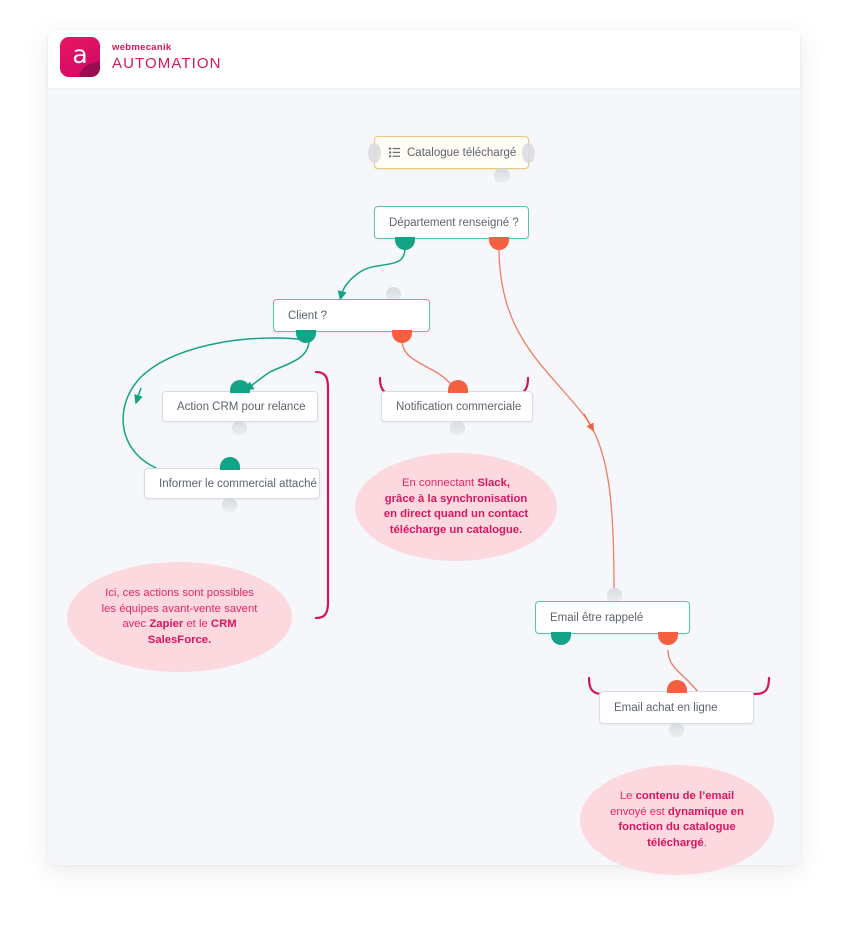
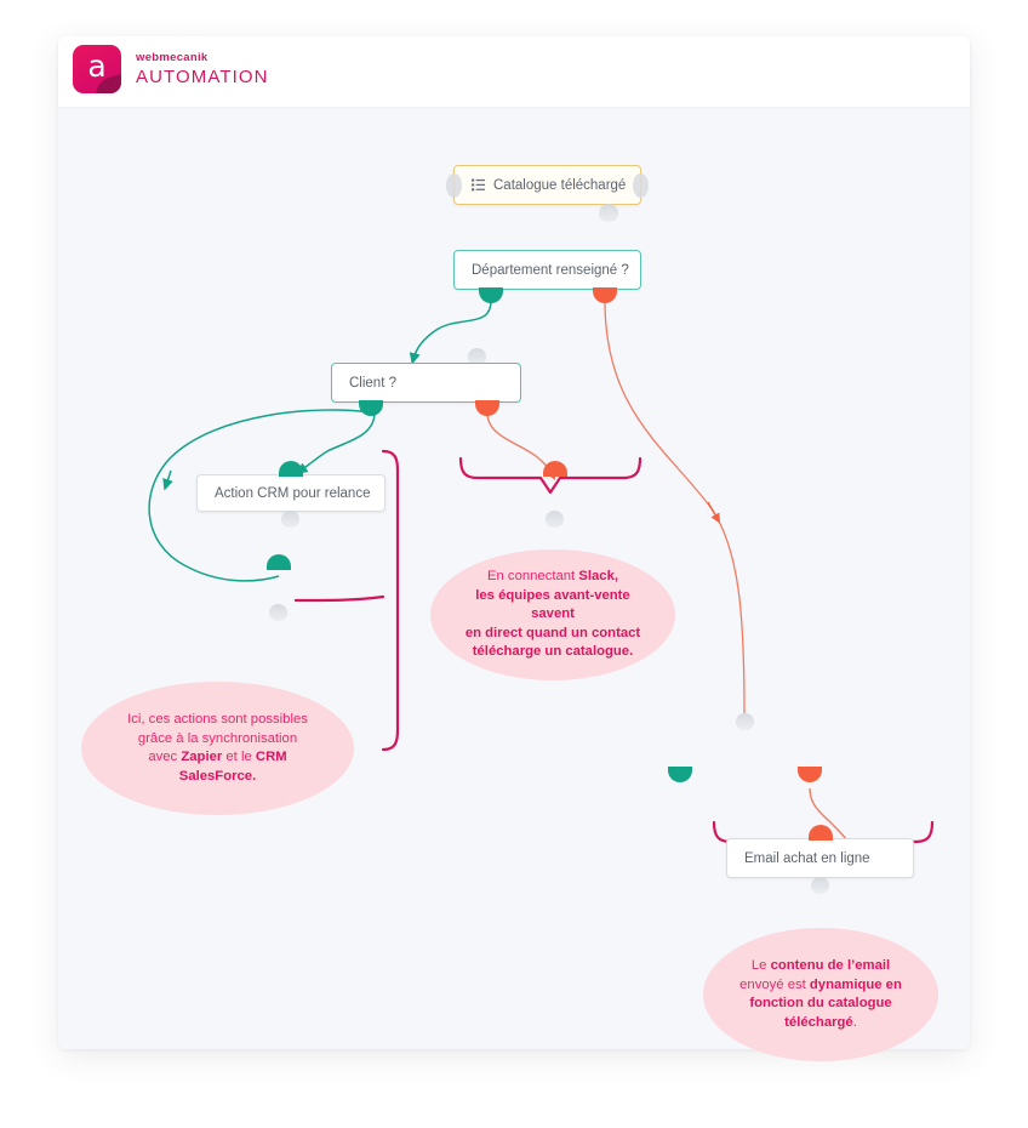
  a
  webmecanik
  AUTOMATION
  Catalogue téléchargé
  Département renseigné ?
  Client ?
  Action CRM pour relance
- Informer le commercial attaché
- Notification commerciale
- Email être rappelé
  Email achat en ligne
  Ici, ces actions sont possibles
- les équipes avant-vente savent
+ grâce à la synchronisation
  avec Zapier et le CRM
  SalesForce.
  En connectant Slack,
- grâce à la synchronisation
+ les équipes avant-vente savent
  en direct quand un contact
  télécharge un catalogue.
  Le contenu de l’email
  envoyé est dynamique en
  fonction du catalogue
  téléchargé.
